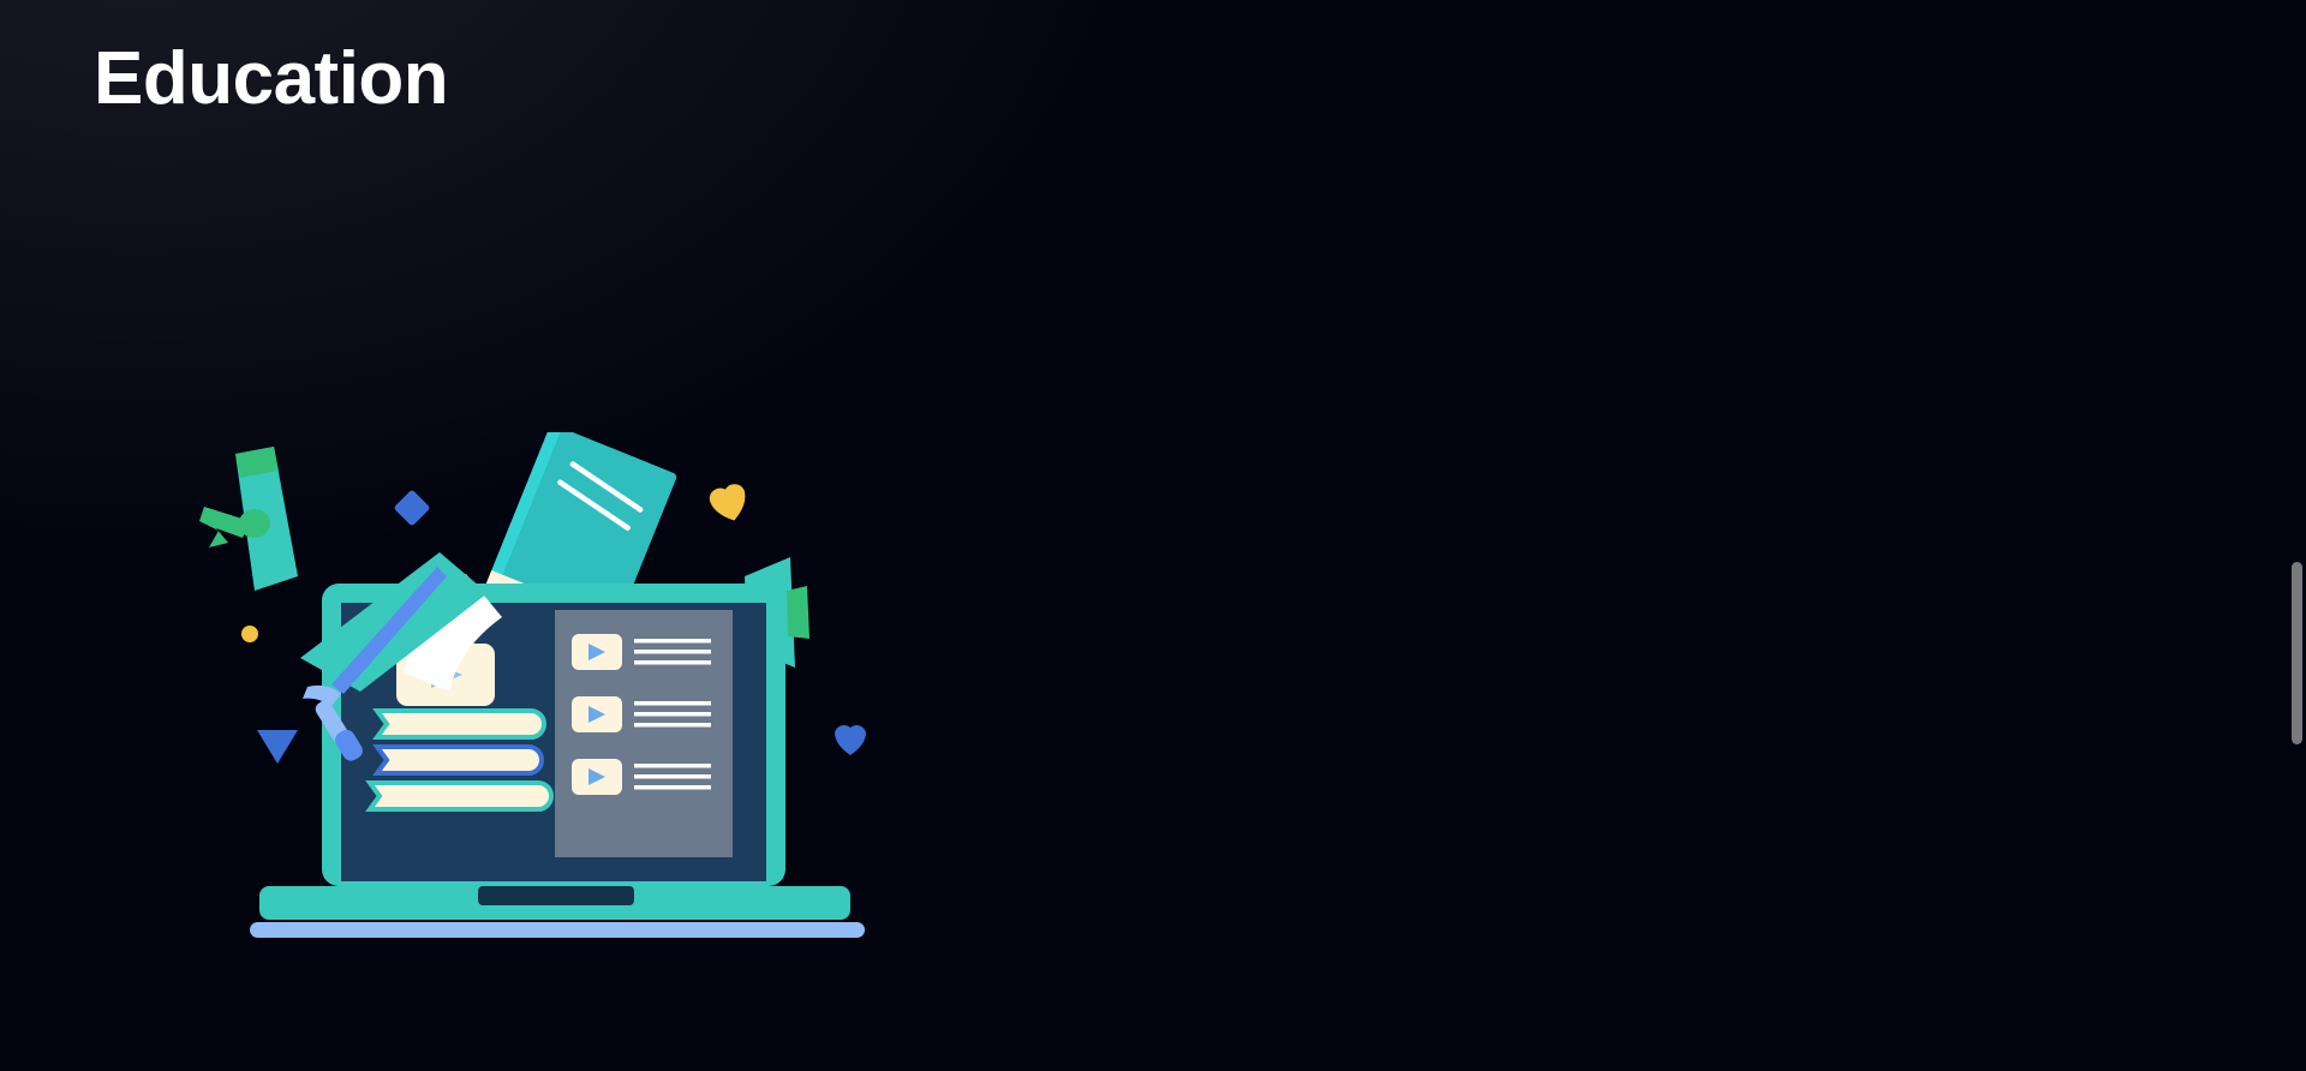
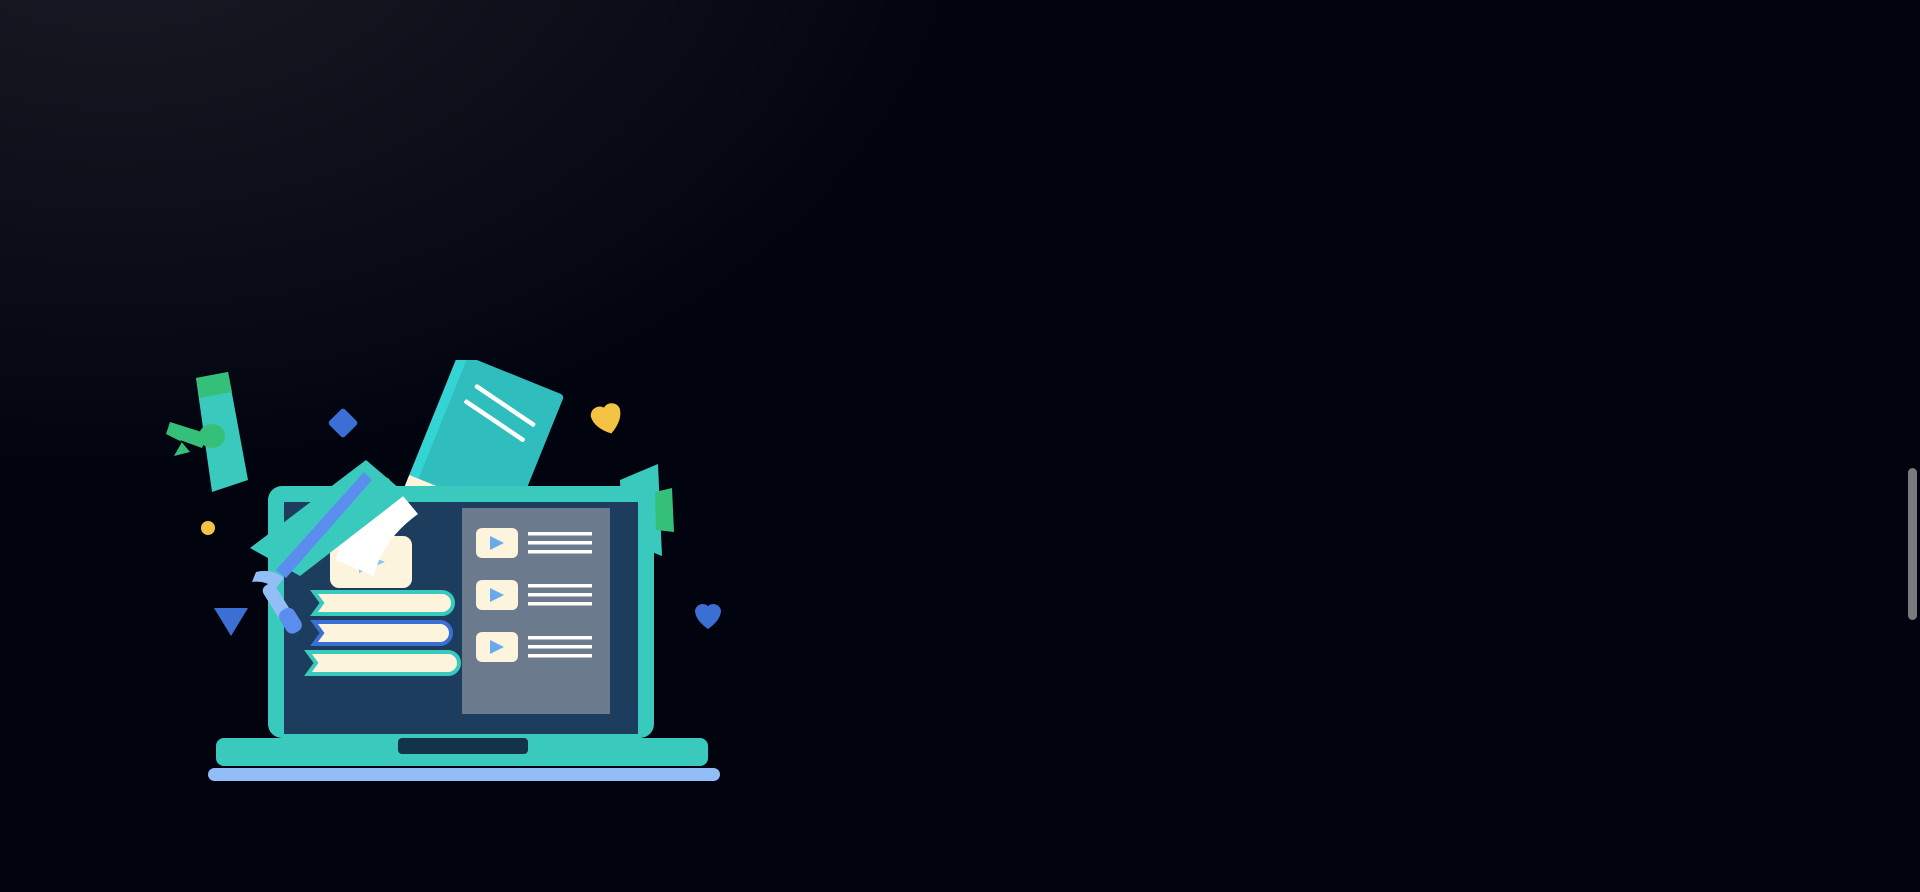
- Education
